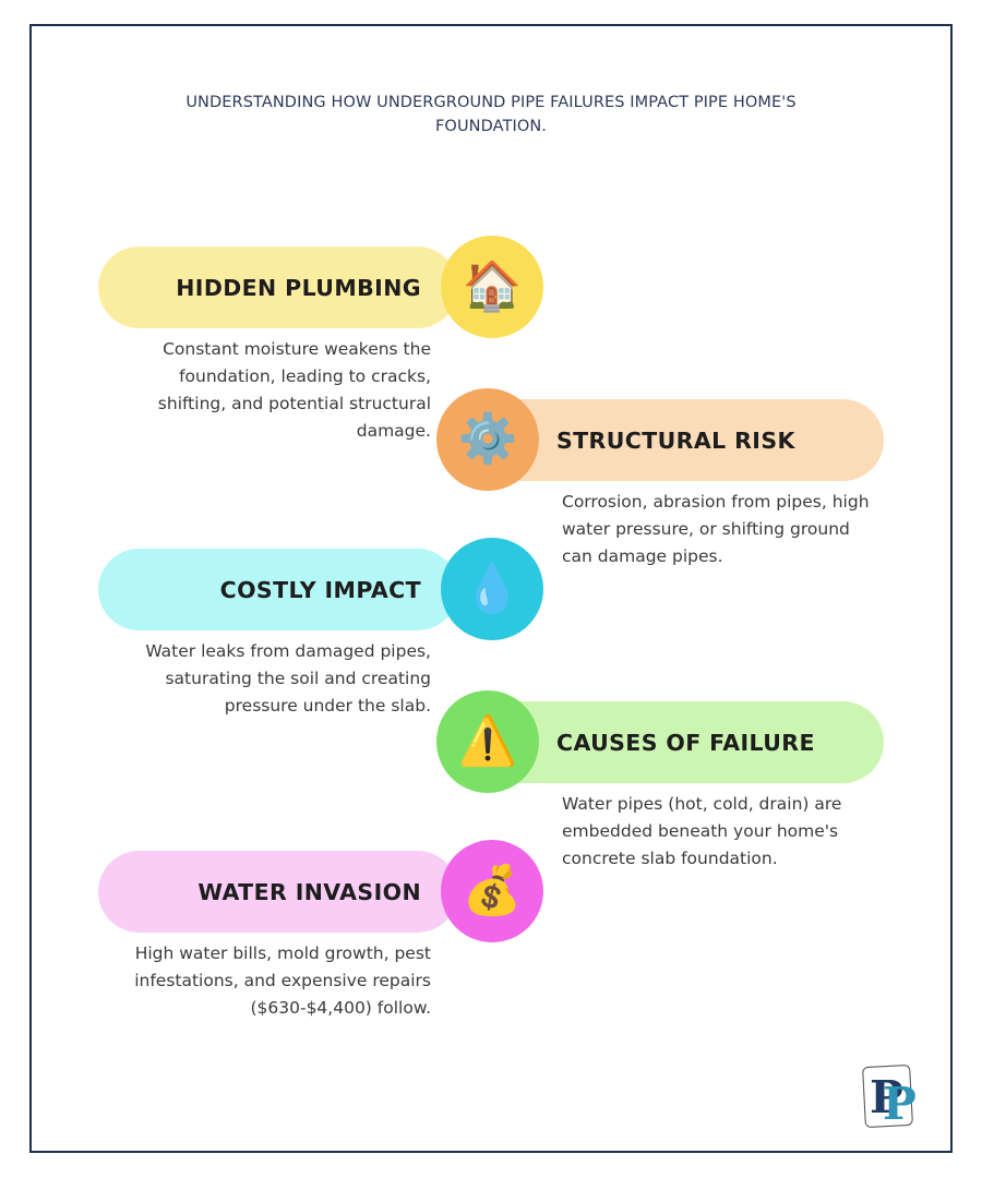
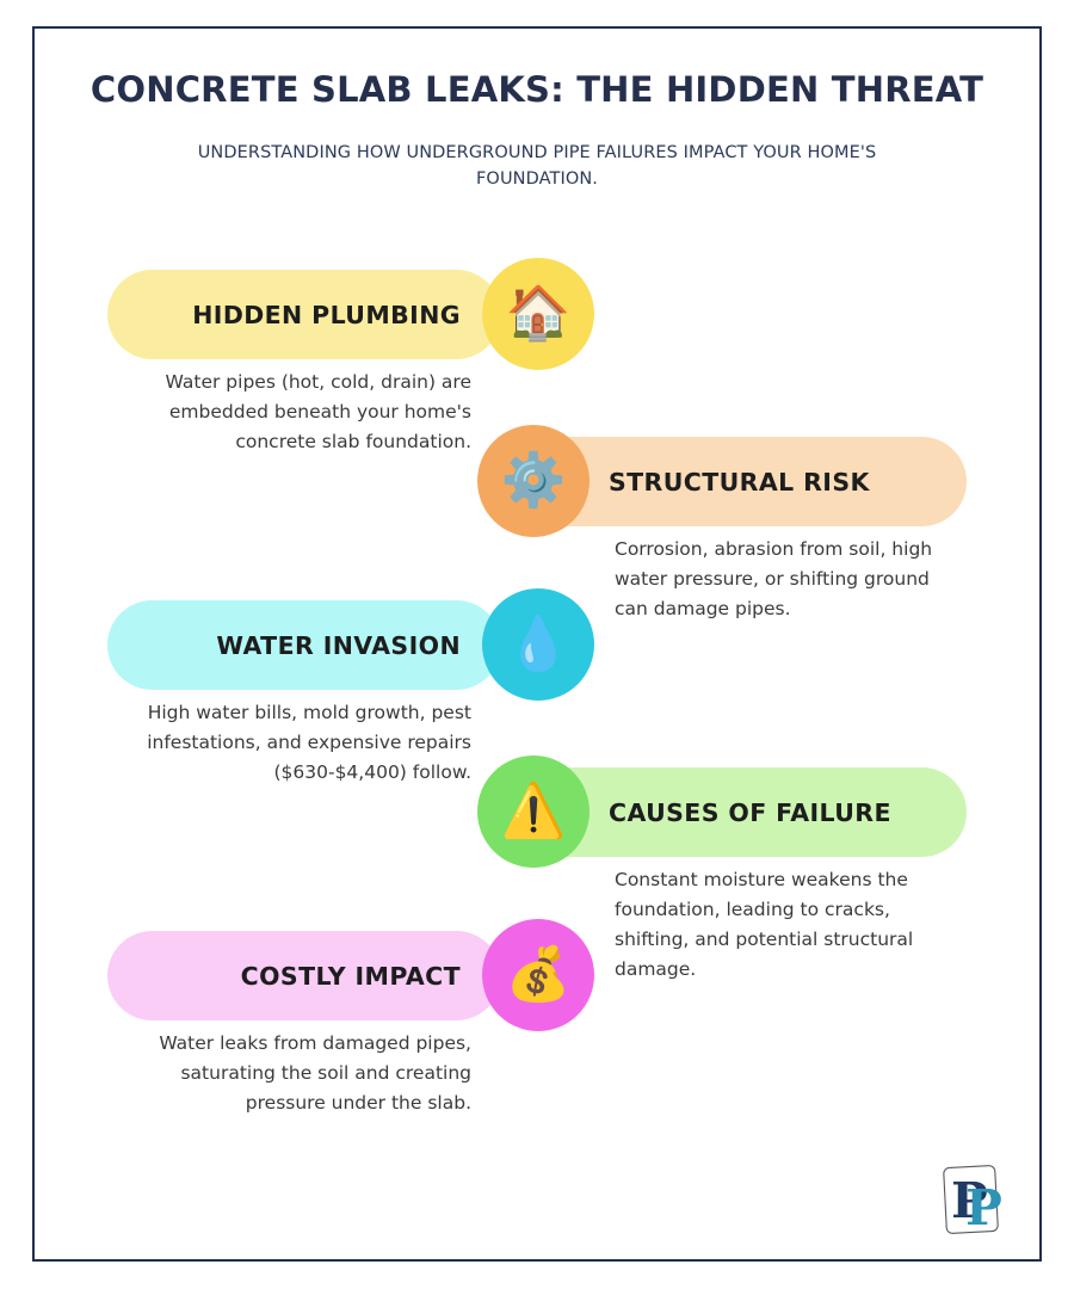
+ CONCRETE SLAB LEAKS: THE HIDDEN THREAT
- UNDERSTANDING HOW UNDERGROUND PIPE FAILURES IMPACT PIPE HOME'S FOUNDATION.
+ UNDERSTANDING HOW UNDERGROUND PIPE FAILURES IMPACT YOUR HOME'S FOUNDATION.
  HIDDEN PLUMBING
  🏠
- Constant moisture weakens the foundation, leading to cracks, shifting, and potential structural damage.
+ Water pipes (hot, cold, drain) are embedded beneath your home's concrete slab foundation.
  STRUCTURAL RISK
  ⚙️
- Corrosion, abrasion from pipes, high water pressure, or shifting ground can damage pipes.
+ Corrosion, abrasion from soil, high water pressure, or shifting ground can damage pipes.
- COSTLY IMPACT
+ WATER INVASION
  💧
- Water leaks from damaged pipes, saturating the soil and creating pressure under the slab.
+ High water bills, mold growth, pest infestations, and expensive repairs ($630-$4,400) follow.
  CAUSES OF FAILURE
  ⚠️
- Water pipes (hot, cold, drain) are embedded beneath your home's concrete slab foundation.
+ Constant moisture weakens the foundation, leading to cracks, shifting, and potential structural damage.
- WATER INVASION
+ COSTLY IMPACT
  💰
- High water bills, mold growth, pest infestations, and expensive repairs ($630-$4,400) follow.
+ Water leaks from damaged pipes, saturating the soil and creating pressure under the slab.
  P
  P
